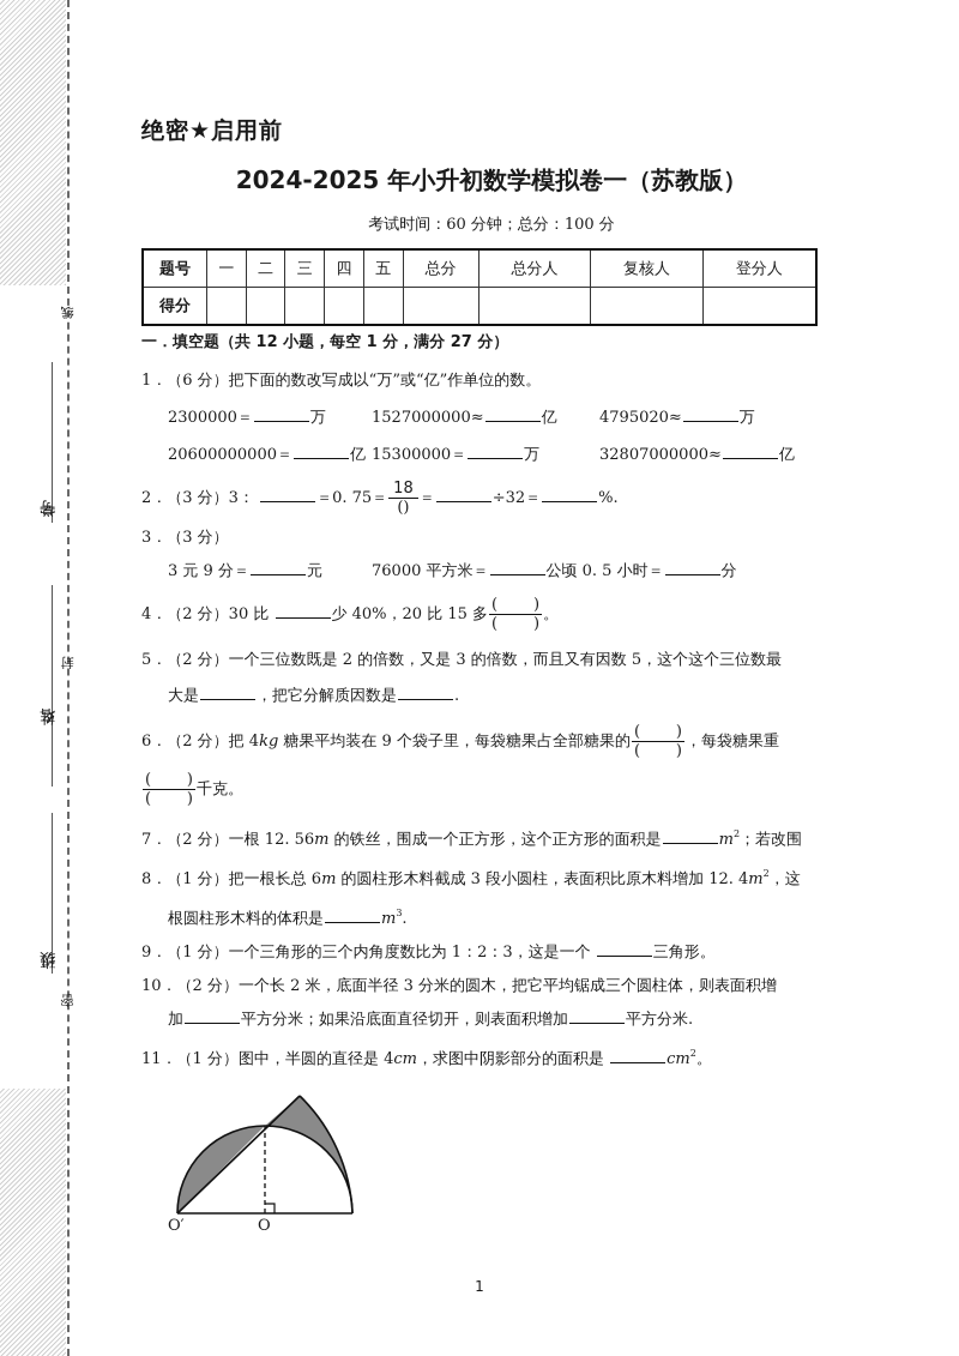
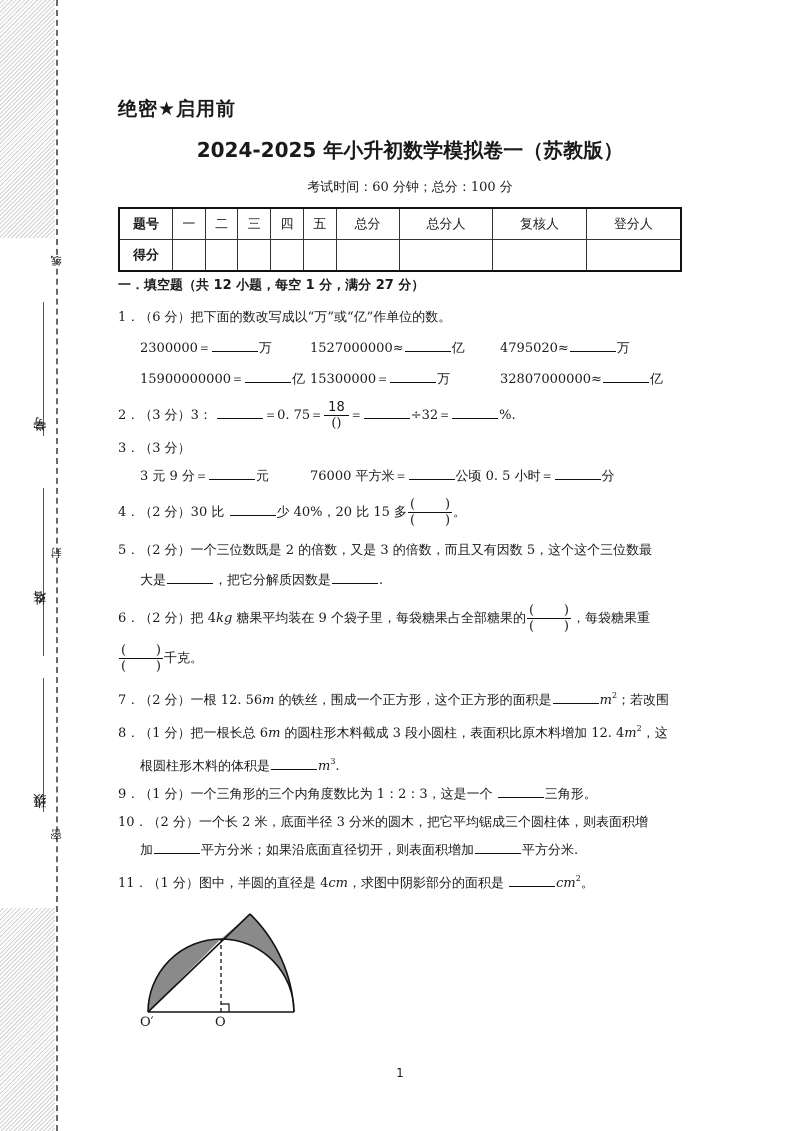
  绝密★启用前
  2024-2025 年小升初数学模拟卷一（苏教版）
  考试时间：60 分钟；总分：100 分
  题号	一	二	三	四	五	总分	总分人	复核人	登分人
  得分
  一．填空题（共 12 小题，每空 1 分，满分 27 分）
  1．（6 分）把下面的数改写成以“万”或“亿”作单位的数。
  2300000＝ 万
  1527000000≈ 亿
  4795020≈ 万
- 20600000000＝ 亿
+ 15900000000＝ 亿
  15300000＝ 万
  32807000000≈ 亿
  2．（3 分）3： ＝0. 75＝
  18
  ()
  ＝ ÷32＝ %.
  3．（3 分）
  3 元 9 分＝ 元
  76000 平方米＝ 公顷 0. 5 小时＝ 分
  4．（2 分）30 比 少 40%，20 比 15 多
  (
  )
  (
  )
  。
  5．（2 分）一个三位数既是 2 的倍数，又是 3 的倍数，而且又有因数 5，这个这个三位数最
  大是 ，把它分解质因数是 .
  6．（2 分）把 4kg 糖果平均装在 9 个袋子里，每袋糖果占全部糖果的
  (
  )
  (
  )
  ，每袋糖果重
  (
  )
  (
  )
  千克。
  7．（2 分）一根 12. 56m 的铁丝，围成一个正方形，这个正方形的面积是 m2；若改围
  8．（1 分）把一根长总 6m 的圆柱形木料截成 3 段小圆柱，表面积比原木料增加 12. 4m2，这
  根圆柱形木料的体积是 m3.
  9．（1 分）一个三角形的三个内角度数比为 1：2：3，这是一个 三角形。
  10．（2 分）一个长 2 米，底面半径 3 分米的圆木，把它平均锯成三个圆柱体，则表面积增
  加 平方分米；如果沿底面直径切开，则表面积增加 平方分米.
  11．（1 分）图中，半圆的直径是 4cm，求图中阴影部分的面积是 cm2。
  O′
  O
  1
